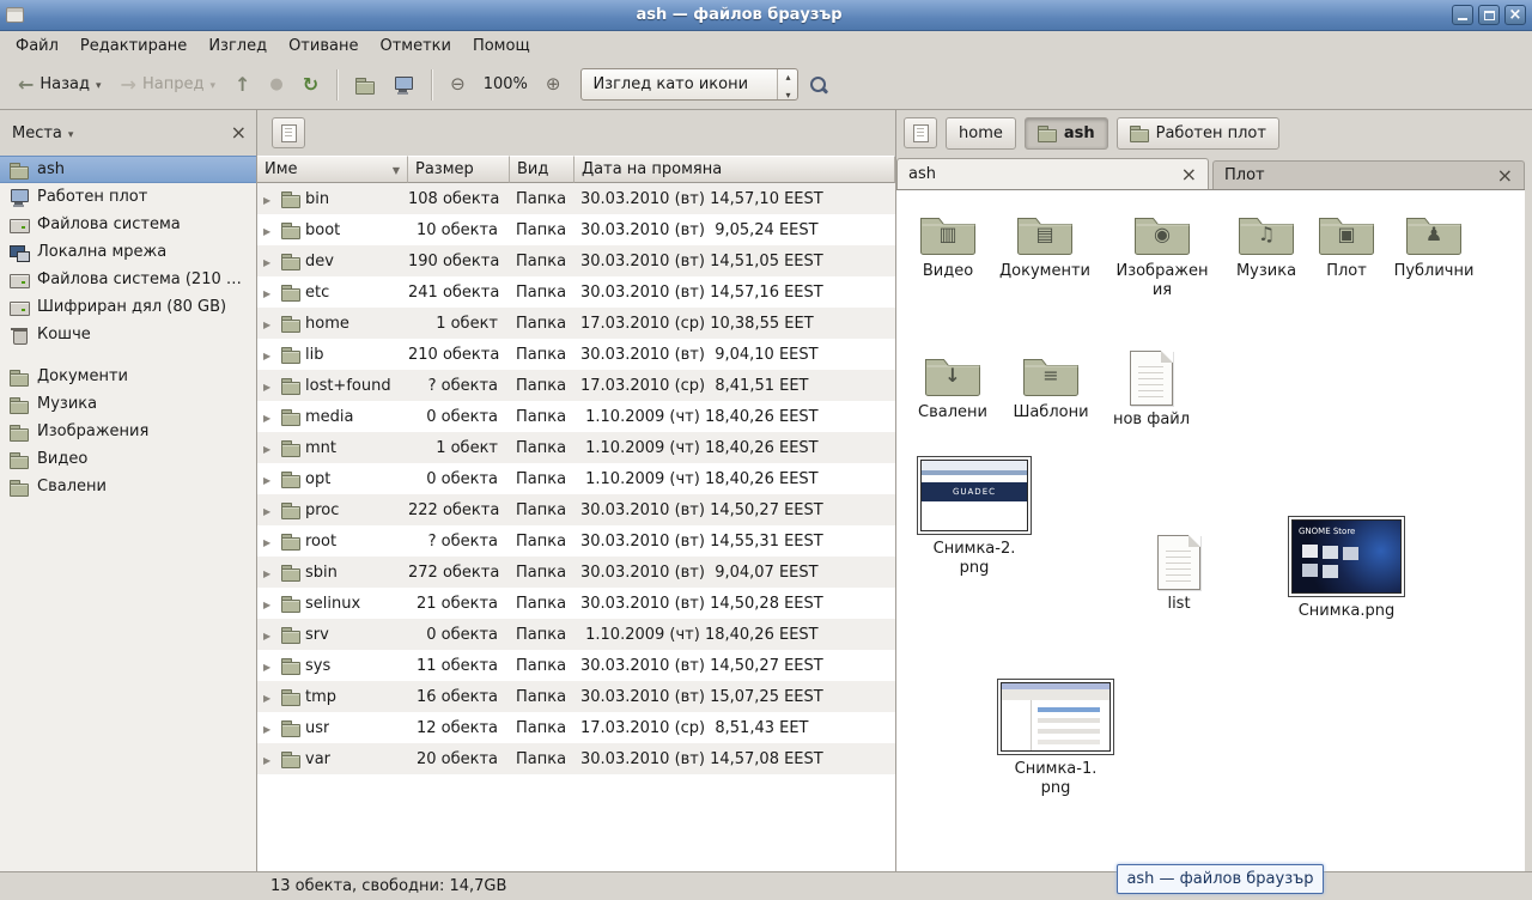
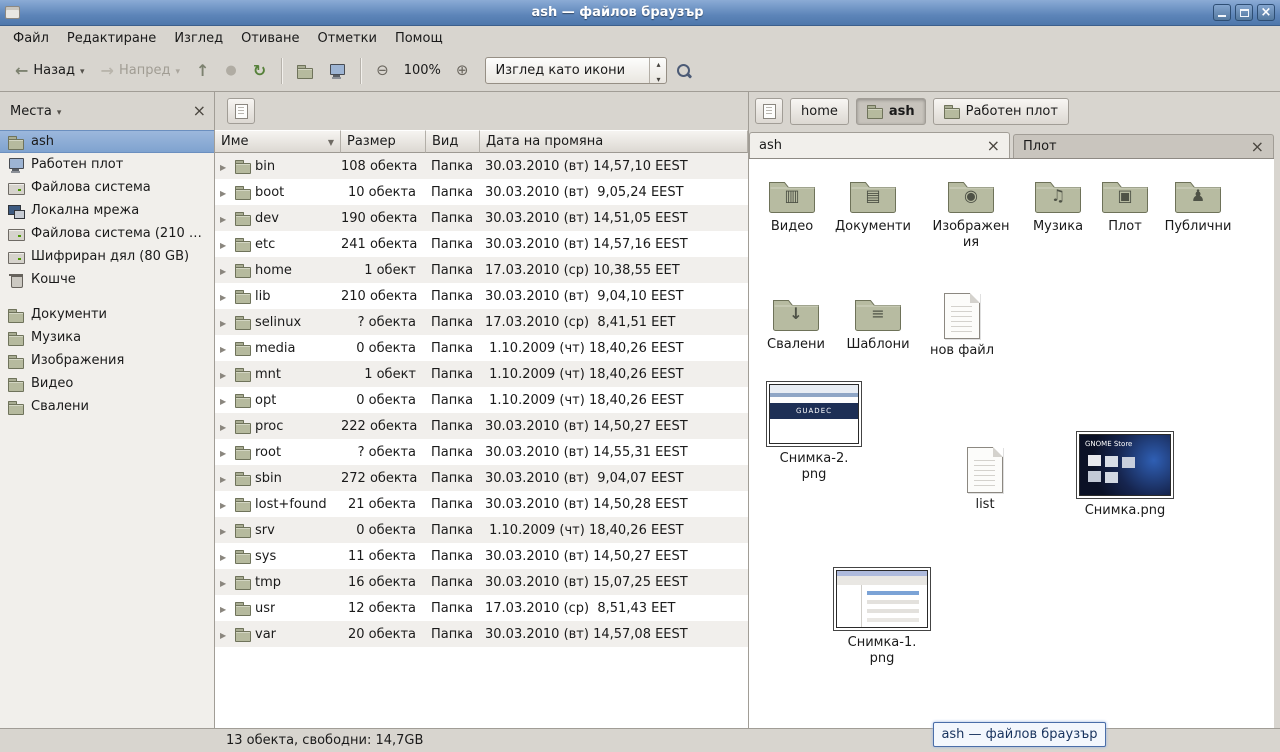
  ash — файлов браузър
  Файл
  Редактиране
  Изглед
  Отиване
  Отметки
  Помощ
  Назад
  Напред
  100%
  Изглед като икони
  Места
  ash
  Работен плот
  Файлова система
  Локална мрежа
  Файлова система (210 MB
  Шифриран дял (80 GB)
  Кошче
  Документи
  Музика
  Изображения
  Видео
  Свалени
  Име
  Размер
  Вид
  Дата на промяна
  bin
  108 обекта
  Папка
  30.03.2010 (вт) 14,57,10 EEST
  boot
  10 обекта
  Папка
  30.03.2010 (вт) 9,05,24 EEST
  dev
  190 обекта
  Папка
  30.03.2010 (вт) 14,51,05 EEST
  etc
  241 обекта
  Папка
  30.03.2010 (вт) 14,57,16 EEST
  home
  1 обект
  Папка
  17.03.2010 (ср) 10,38,55 EET
  lib
  210 обекта
  Папка
  30.03.2010 (вт) 9,04,10 EEST
- lost+found
+ selinux
  ? обекта
  Папка
  17.03.2010 (ср) 8,41,51 EET
  media
  0 обекта
  Папка
  1.10.2009 (чт) 18,40,26 EEST
  mnt
  1 обект
  Папка
  1.10.2009 (чт) 18,40,26 EEST
  opt
  0 обекта
  Папка
  1.10.2009 (чт) 18,40,26 EEST
  proc
  222 обекта
  Папка
  30.03.2010 (вт) 14,50,27 EEST
  root
  ? обекта
  Папка
  30.03.2010 (вт) 14,55,31 EEST
  sbin
  272 обекта
  Папка
  30.03.2010 (вт) 9,04,07 EEST
- selinux
+ lost+found
  21 обекта
  Папка
  30.03.2010 (вт) 14,50,28 EEST
  srv
  0 обекта
  Папка
  1.10.2009 (чт) 18,40,26 EEST
  sys
  11 обекта
  Папка
  30.03.2010 (вт) 14,50,27 EEST
  tmp
  16 обекта
  Папка
  30.03.2010 (вт) 15,07,25 EEST
  usr
  12 обекта
  Папка
  17.03.2010 (ср) 8,51,43 EET
  var
  20 обекта
  Папка
  30.03.2010 (вт) 14,57,08 EEST
  home
  ash
  Работен плот
  ash
  Плот
  Видео
  Документи
  Изображен
  ия
  Музика
  Плот
  Публични
  Свалени
  Шаблони
  нов файл
  GUADEC
  Снимка-2.
  png
  list
  GNOME Store
  Снимка.png
  Снимка-1.
  png
  13 обекта, свободни: 14,7GB
  ash — файлов браузър
